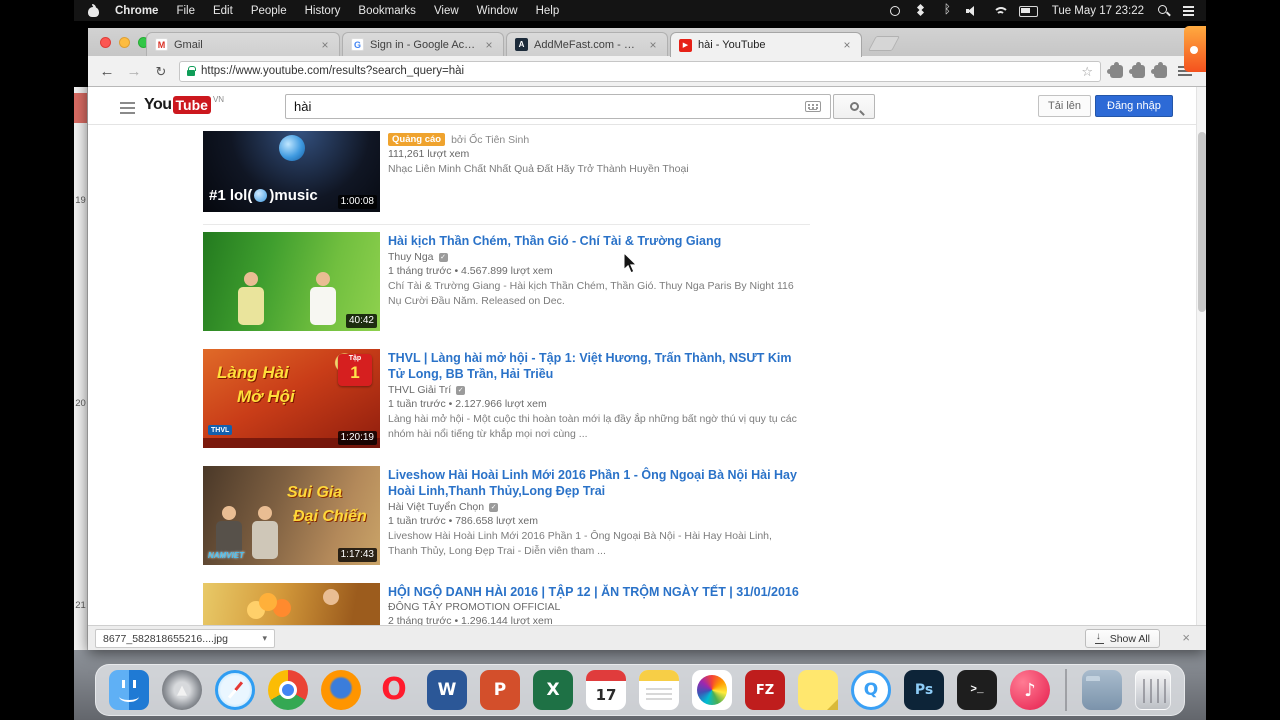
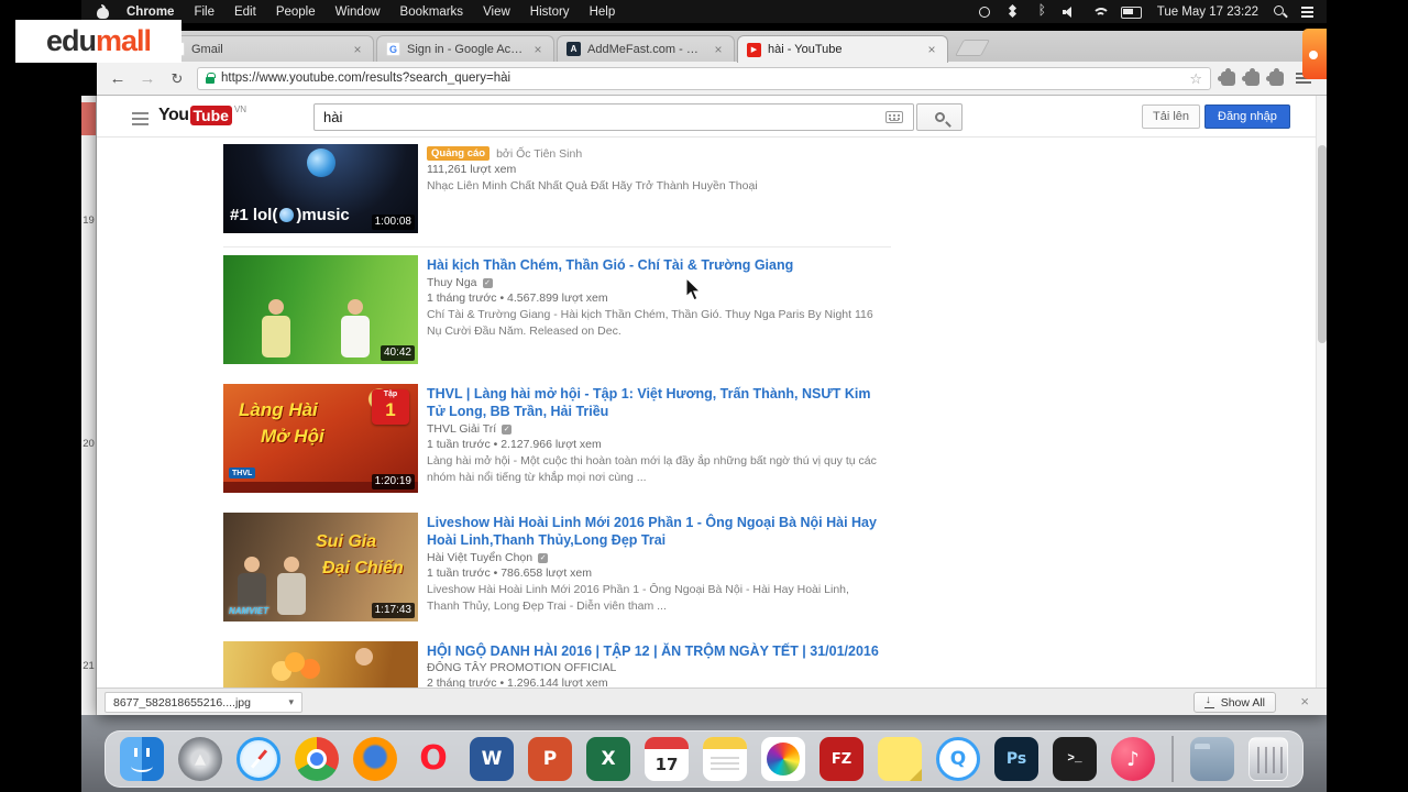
  Chrome
  File
  Edit
  People
- History
+ Window
  Bookmarks
  View
- Window
+ History
  Help
  Tue May 17 23:22
  19
  20
  21
  Gmail
  Sign in - Google Acco
  AddMeFast.com - Ple
  hài - YouTube
  https://www.youtube.com/results?search_query=hài
  You
  Tube
  VN
  hài
  Tải lên
  Đăng nhập
  #1 lol(
  )music
  1:00:08
  Quảng cáo
  bởi Ốc Tiên Sinh
  111,261 lượt xem
  Nhạc Liên Minh Chất Nhất Quả Đất Hãy Trở Thành Huyền Thoại
  40:42
  Hài kịch Thần Chém, Thần Gió - Chí Tài & Trường Giang
  Thuy Nga
  1 tháng trước • 4.567.899 lượt xem
  Chí Tài & Trường Giang - Hài kịch Thần Chém, Thần Gió. Thuy Nga Paris By Night 116 Nụ Cười Đầu Năm. Released on Dec.
  Làng Hài
  Mở Hội
  1
  1:20:19
  THVL | Làng hài mở hội - Tập 1: Việt Hương, Trấn Thành, NSƯT Kim Tử Long, BB Trần, Hải Triều
  THVL Giải Trí
  1 tuần trước • 2.127.966 lượt xem
  Làng hài mở hội - Một cuộc thi hoàn toàn mới lạ đầy ắp những bất ngờ thú vị quy tụ các nhóm hài nổi tiếng từ khắp mọi nơi cùng ...
  Sui Gia
  Đại Chiến
  NAMVIET
  1:17:43
  Liveshow Hài Hoài Linh Mới 2016 Phần 1 - Ông Ngoại Bà Nội Hài Hay Hoài Linh,Thanh Thủy,Long Đẹp Trai
  Hài Việt Tuyển Chọn
  1 tuần trước • 786.658 lượt xem
  Liveshow Hài Hoài Linh Mới 2016 Phần 1 - Ông Ngoại Bà Nội - Hài Hay Hoài Linh, Thanh Thủy, Long Đẹp Trai - Diễn viên tham ...
  HỘI NGỘ DANH HÀI 2016 | TẬP 12 | ĂN TRỘM NGÀY TẾT | 31/01/2016
  ĐÔNG TÂY PROMOTION OFFICIAL
  2 tháng trước • 1.296.144 lượt xem
  8677_582818655216....jpg
  Show All
  ▲
  O
  W
  P
  X
  17
  FZ
  Q
  Ps
  >_
  ♪
+ edu
+ mall
